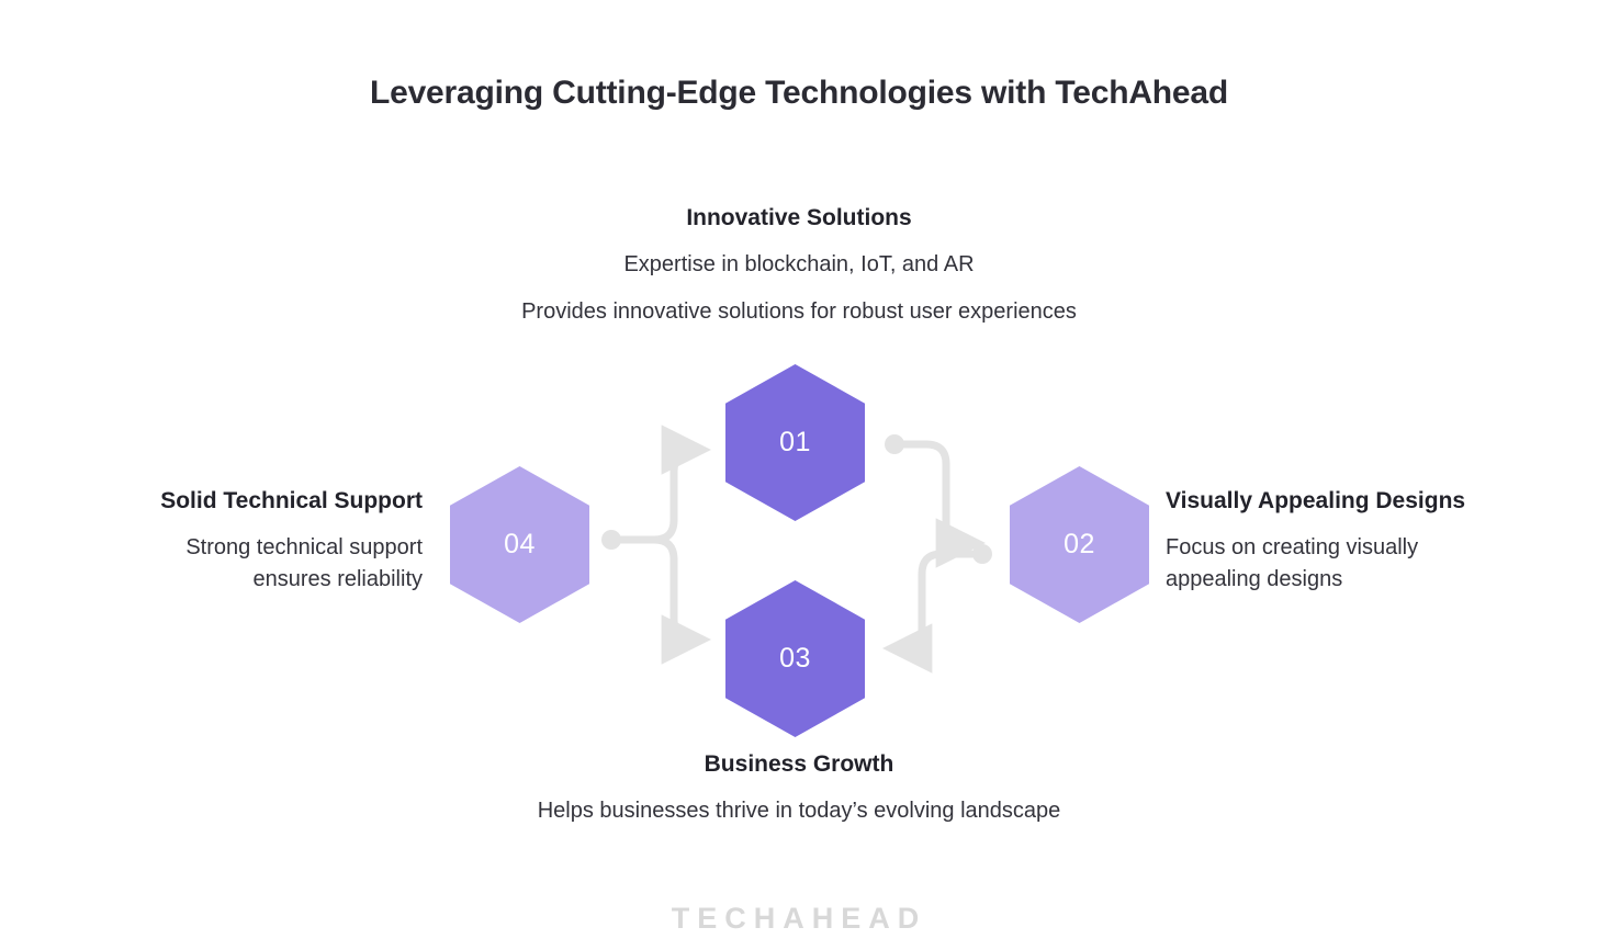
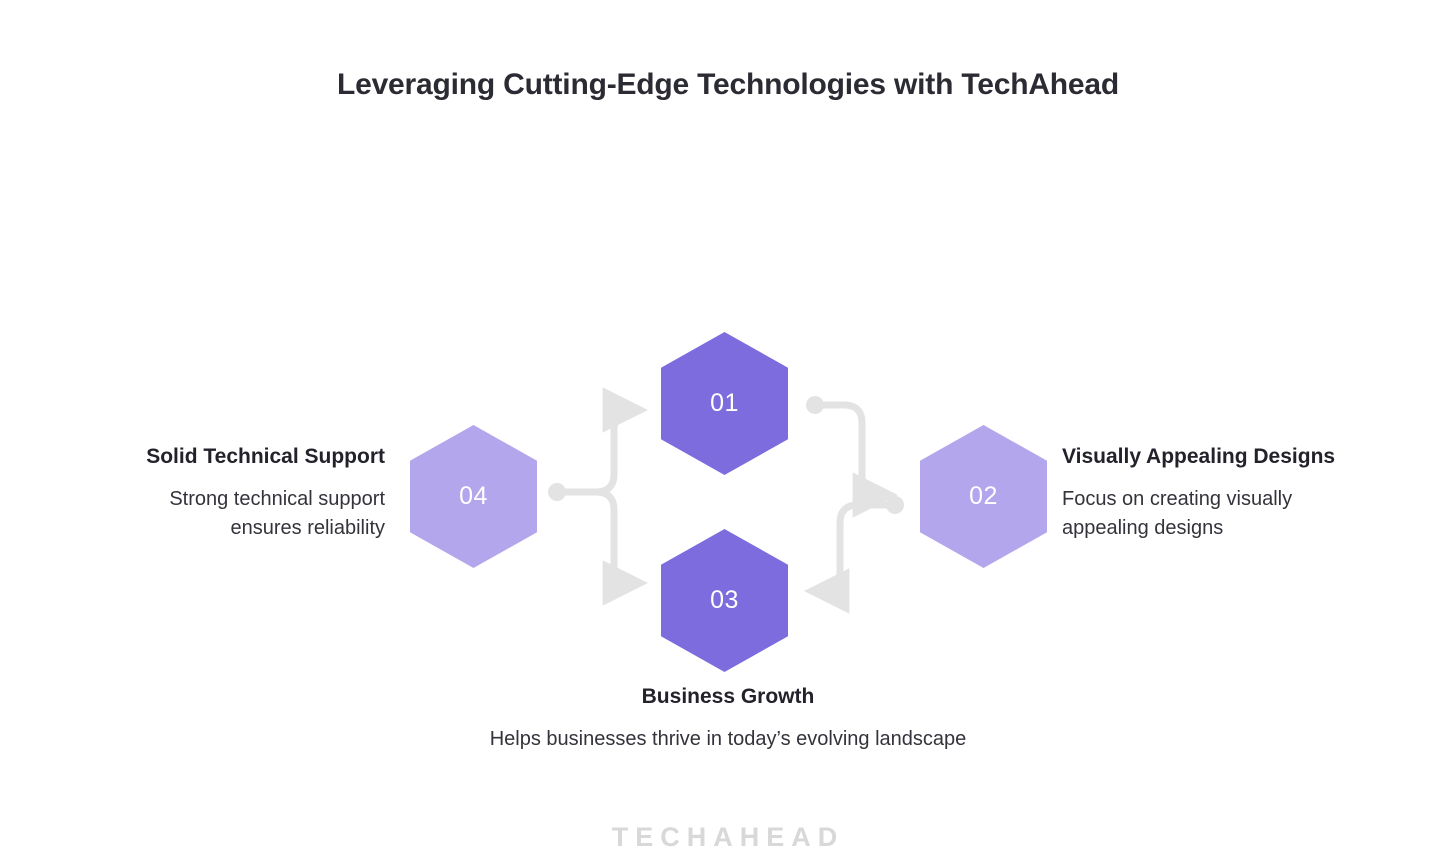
  Leveraging Cutting-Edge Technologies with TechAhead
  01
  03
  02
  04
- Innovative Solutions
- Expertise in blockchain, IoT, and AR
- Provides innovative solutions for robust user experiences
  Solid Technical Support
  Strong technical support
  ensures reliability
  Visually Appealing Designs
  Focus on creating visually
  appealing designs
  Business Growth
  Helps businesses thrive in today’s evolving landscape
  TECHAHEAD
